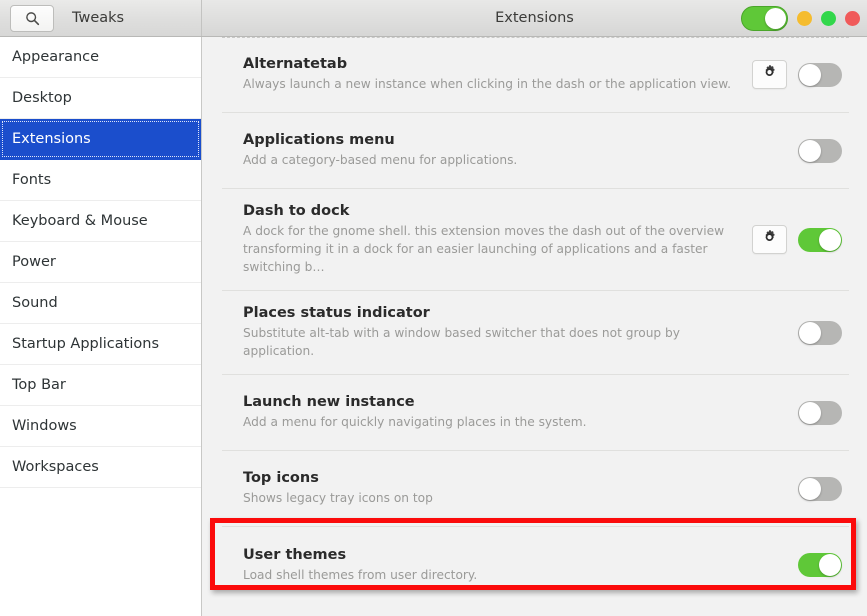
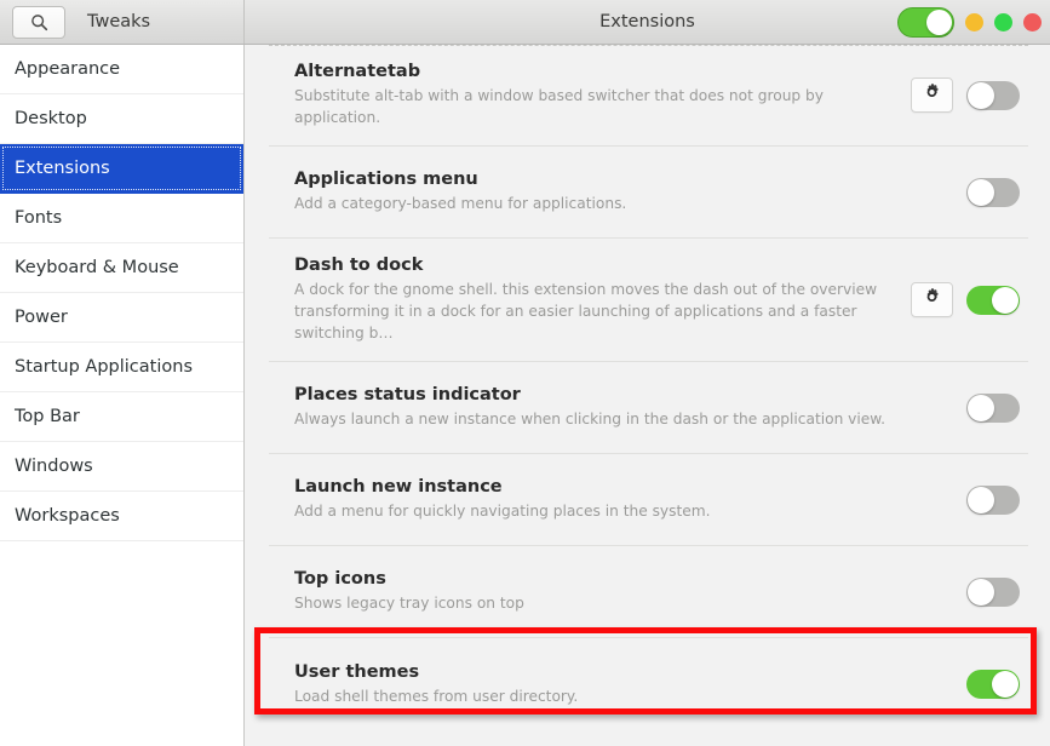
  Tweaks
  Extensions
  Appearance
  Desktop
  Extensions
  Fonts
  Keyboard & Mouse
  Power
- Sound
  Startup Applications
  Top Bar
  Windows
  Workspaces
  Alternatetab
- Always launch a new instance when clicking in the dash or the application view.
+ Substitute alt-tab with a window based switcher that does not group by application.
  Applications menu
  Add a category-based menu for applications.
  Dash to dock
  A dock for the gnome shell. this extension moves the dash out of the overview transforming it in a dock for an easier launching of applications and a faster switching b…
  Places status indicator
- Substitute alt-tab with a window based switcher that does not group by application.
+ Always launch a new instance when clicking in the dash or the application view.
  Launch new instance
  Add a menu for quickly navigating places in the system.
  Top icons
  Shows legacy tray icons on top
  User themes
  Load shell themes from user directory.
